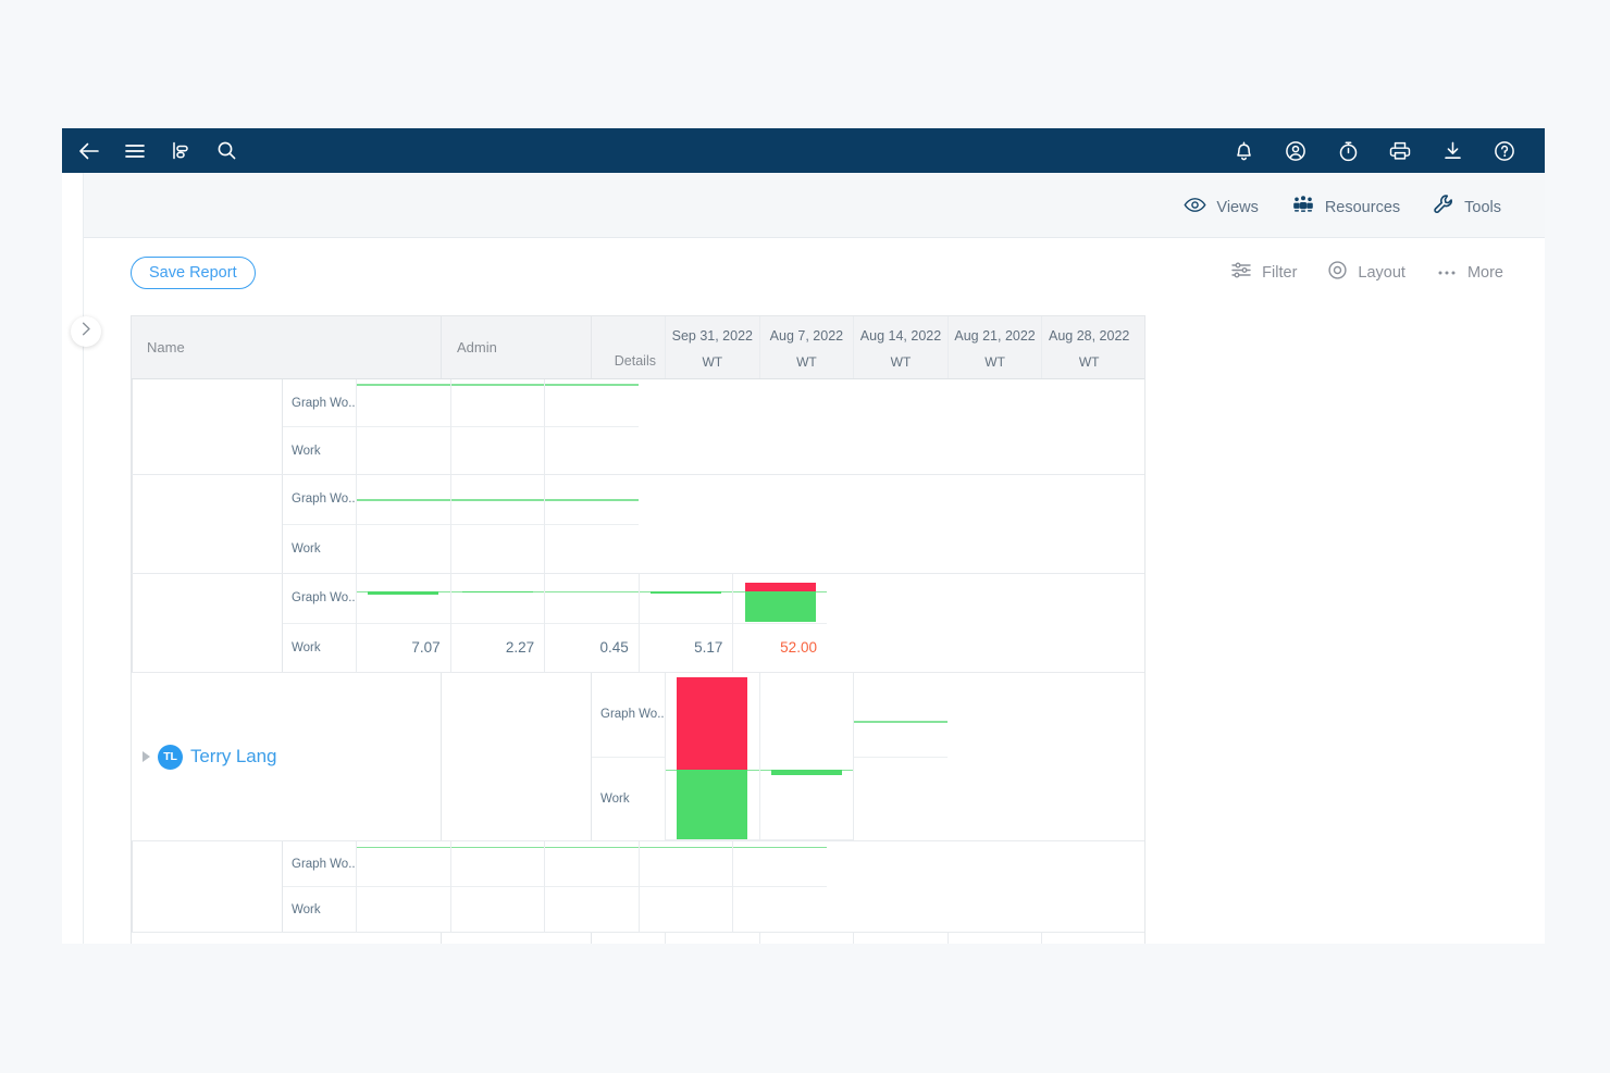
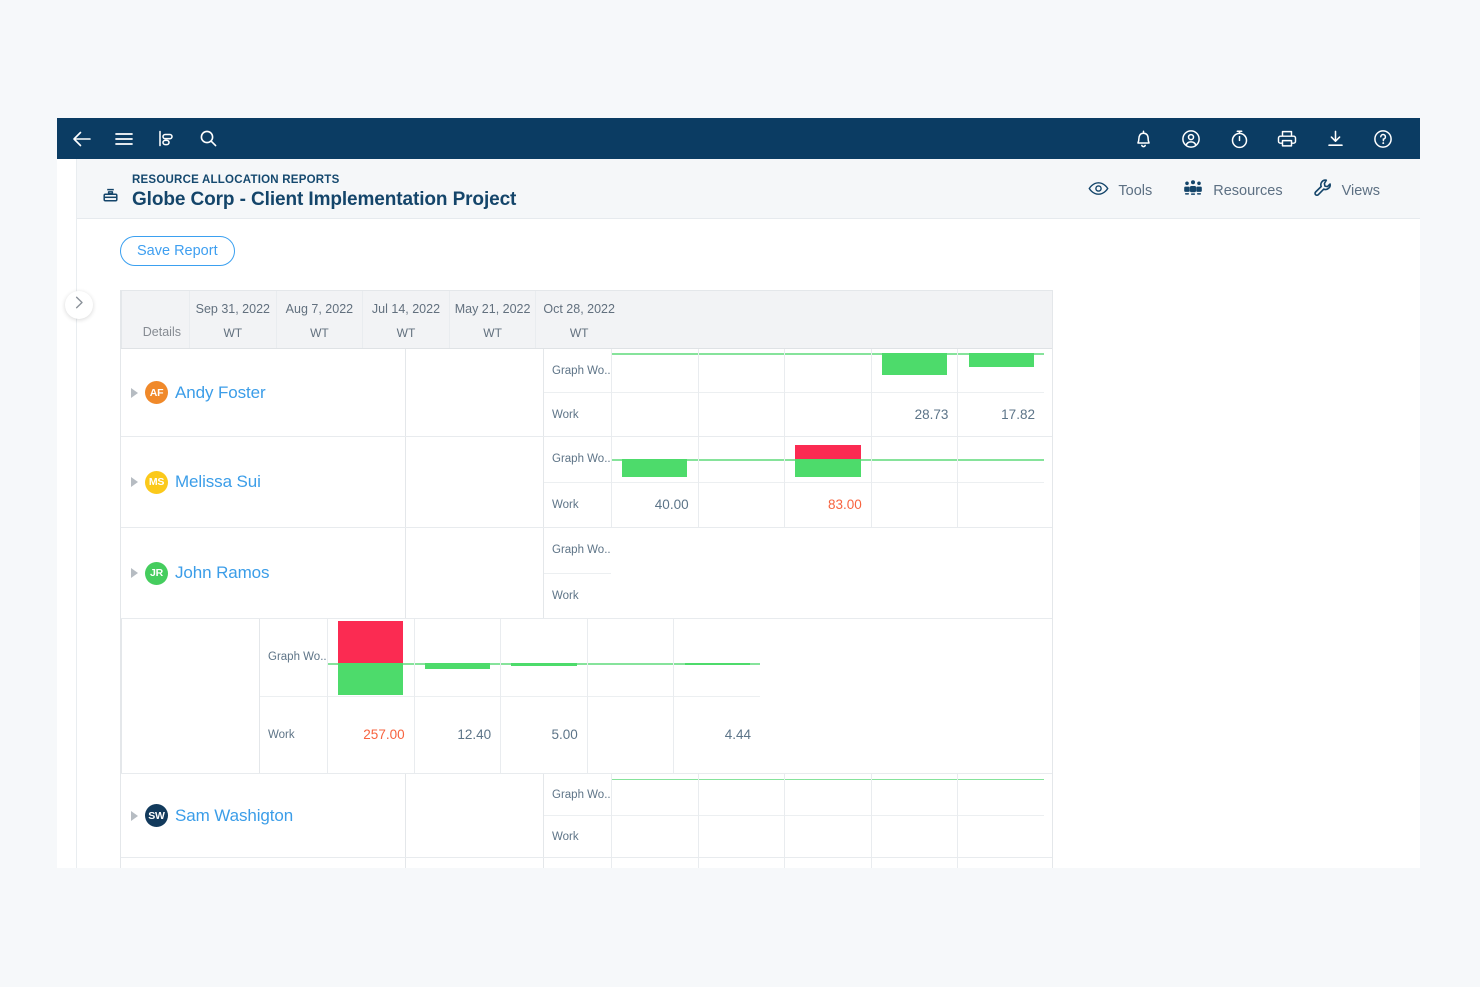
+ RESOURCE ALLOCATION REPORTS
+ Globe Corp - Client Implementation Project
- Views
+ Tools
  Resources
- Tools
+ Views
  Save Report
- Filter
- Layout
- More
- Name
- Admin
  Details
  Sep 31, 2022
  WT
  Aug 7, 2022
  WT
- Aug 14, 2022
+ Jul 14, 2022
  WT
- Aug 21, 2022
+ May 21, 2022
  WT
- Aug 28, 2022
+ Oct 28, 2022
  WT
+ AF
+ Andy Foster
  Graph Wo..
  Work
+ 28.73
+ 17.82
+ MS
+ Melissa Sui
  Graph Wo..
  Work
+ 40.00
+ 83.00
+ JR
+ John Ramos
  Graph Wo..
  Work
- 7.07
- 2.27
- 0.45
- 5.17
- 52.00
- TL
- Terry Lang
  Graph Wo..
  Work
+ 257.00
+ 12.40
+ 5.00
+ 4.44
+ SW
+ Sam Washigton
  Graph Wo..
  Work
